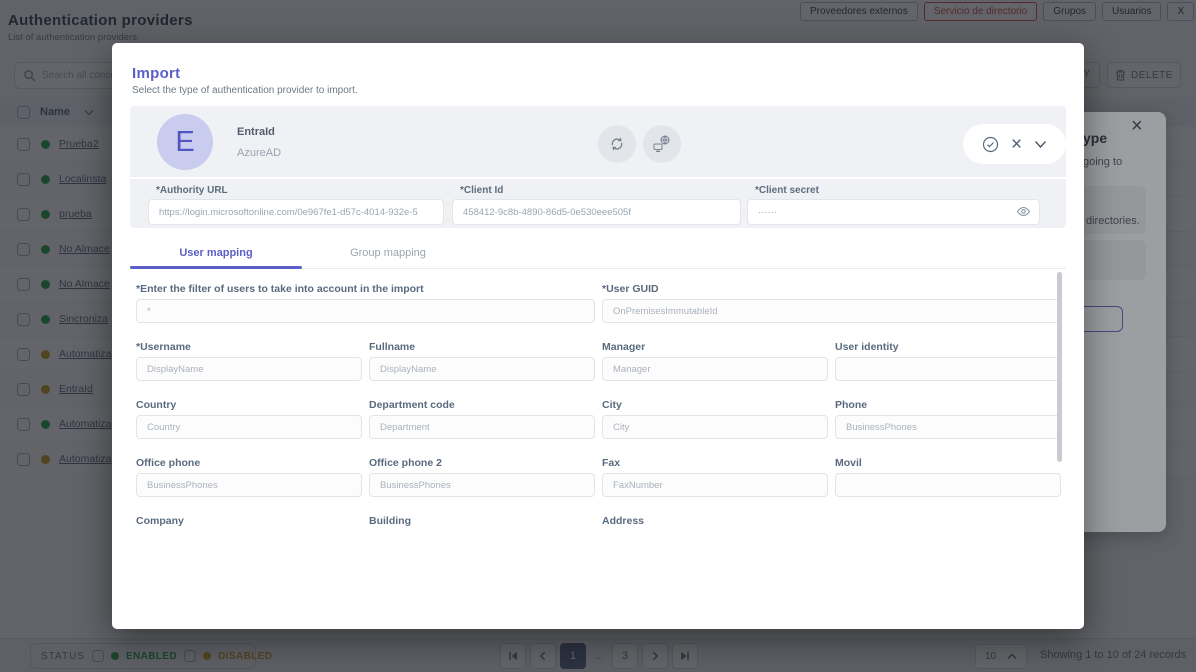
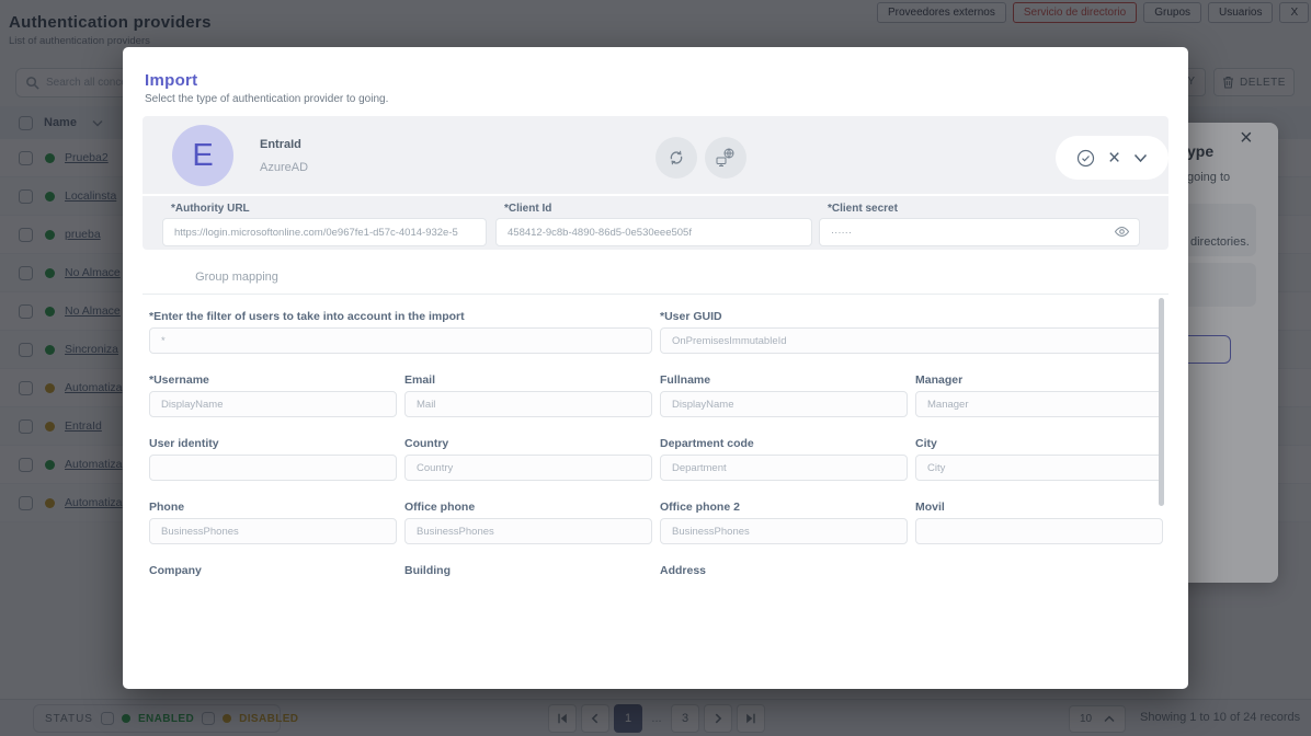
  Proveedores externos
  Servicio de directorio
  Grupos
  Usuarios
  X
  Authentication providers
  List of authentication providers
  Search all conc
  Y
  DELETE
  Name
  Prueba2
  Localinsta
  prueba
  No Almace
  No Almace
  Sincroniza
  Automatiza
  EntraId
  Automatiza
  Automatiza
  STATUS
  ENABLED
  DISABLED
  1
  3
  10
  Showing 1 to 10 of 24 records
  ×
  ype
  going to
  directories.
  Import
- Select the type of authentication provider to import.
+ Select the type of authentication provider to going.
  E
  EntraId
  AzureAD
  ×
  *Authority URL
  https://login.microsoftonline.com/0e967fe1-d57c-4014-932e-5
  *Client Id
  458412-9c8b-4890-86d5-0e530eee505f
  *Client secret
  ······
- User mapping
  Group mapping
  *Enter the filter of users to take into account in the import
  *
  *User GUID
  OnPremisesImmutableId
  *Username
  DisplayName
+ Email
+ Mail
  Fullname
  DisplayName
  Manager
  Manager
  User identity
  Country
  Country
  Department code
  Department
  City
  City
  Phone
  BusinessPhones
  Office phone
  BusinessPhones
  Office phone 2
  BusinessPhones
- Fax
- FaxNumber
  Movil
  Company
  Building
  Address
